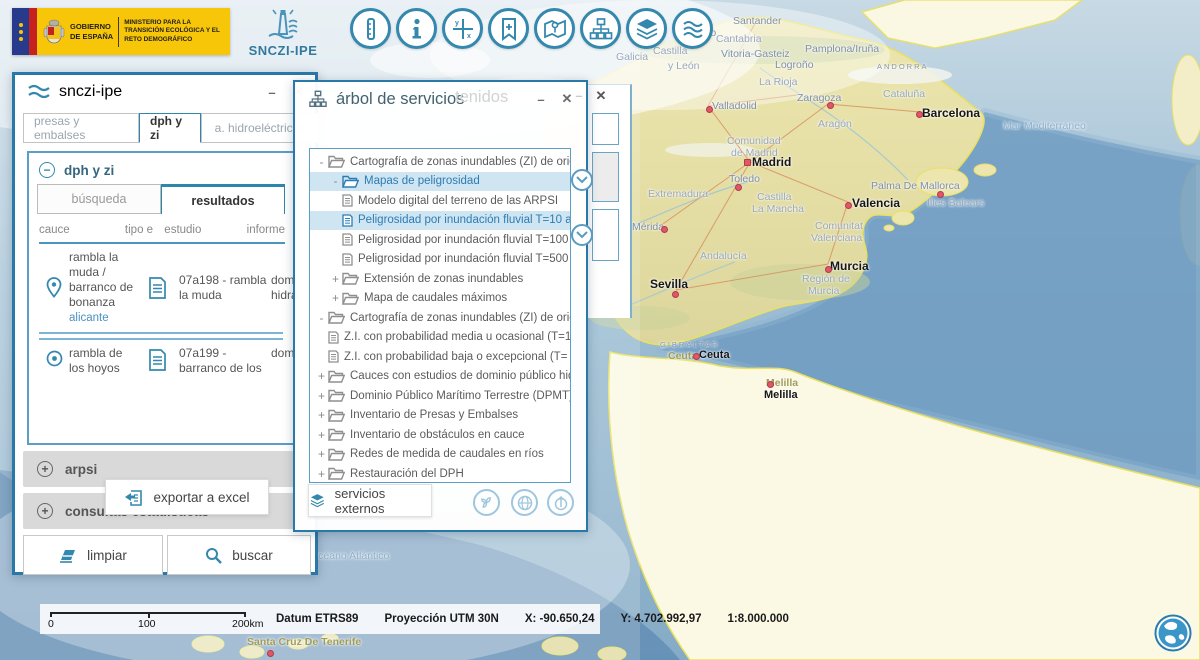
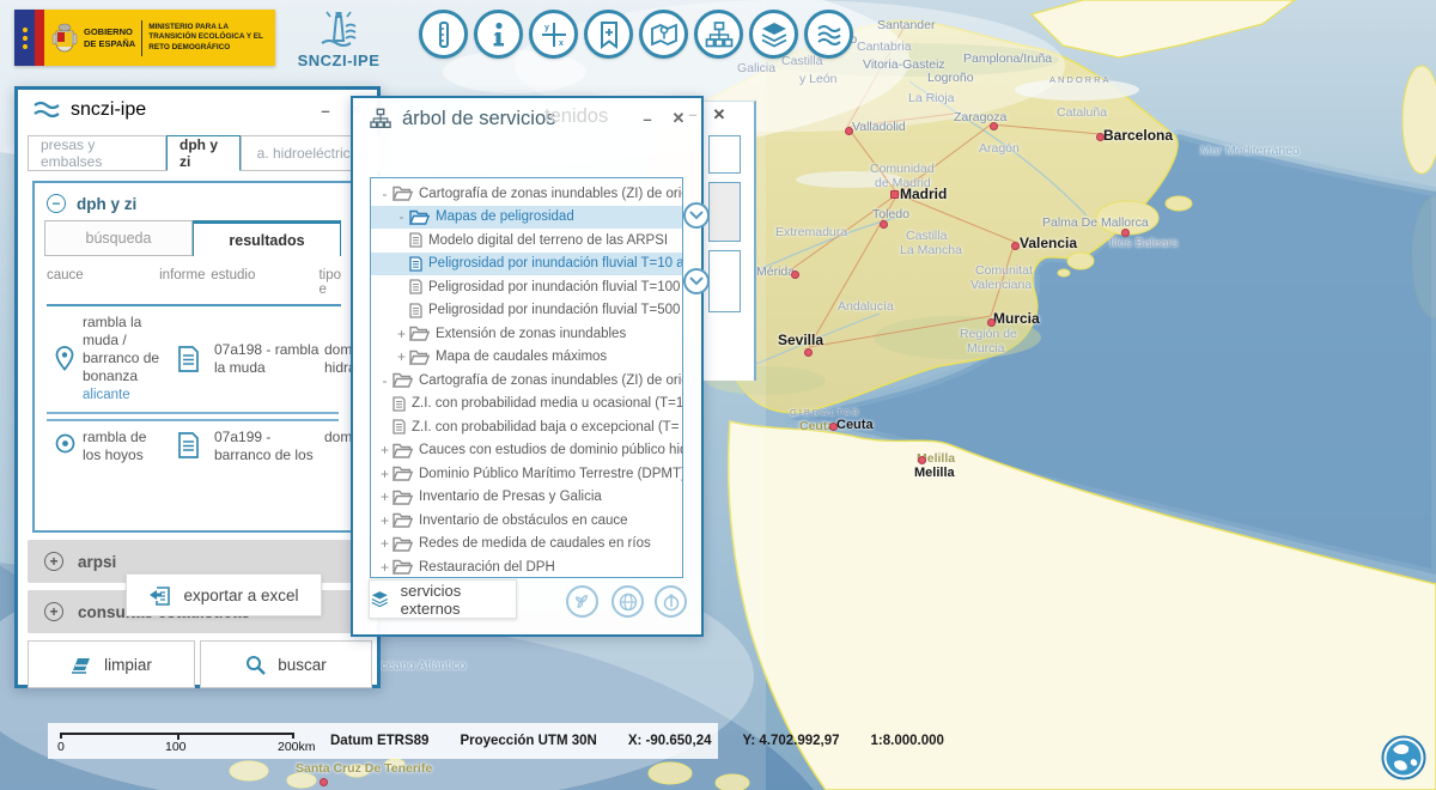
  Santander
  Cantabria
  Galicia
  Castilla
  y León
  Vitoria-Gasteiz
  Pamplona/Iruña
  Logroño
  La Rioja
  ANDORRA
  Zaragoza
  Cataluña
  Aragón
  Valladolid
  Barcelona
  Mar Mediterráneo
  Comunidad
  de Madrid
  Madrid
  Toledo
  Extremadura
  Castilla
  La Mancha
  Palma De Mallorca
  Valencia
  Illes Balears
  Mérid
  Comunitat
  Valenciana
  Andalucía
  Murcia
  Región de
  Murcia
  Sevilla
  GIBRALTAR
  Ceut
  Ceuta
  elilla
  Melilla
  céano Atlántico
  Santa Cruz De Tenerife
  GOBIERNO
  DE ESPAÑA
  SNCZI-IPE
  tenidos
  –
  ✕
  snczi-ipe
  –
  presas y embalses
  dph y zi
  a. hidroeléctric
  −
  dph y zi
  búsqueda
  resultados
  cauce
- tipo e
+ informe
  estudio
- informe
+ tipo e
  rambla la muda / barranco de bonanza
  alicante
  07a198 - rambla la muda
  dom hidr
  rambla de los hoyos
  07a199 - barranco de los
  dom
  exportar a excel
  +
  arpsi
  +
  limpiar
  buscar
  árbol de servicios
  –
  ✕
  -
  Cartografía de zonas inundables (ZI) de ori
  -
  Mapas de peligrosidad
  Modelo digital del terreno de las ARPSI
  Peligrosidad por inundación fluvial T=10 a
  Peligrosidad por inundación fluvial T=100
  Peligrosidad por inundación fluvial T=500
  +
  Extensión de zonas inundables
  +
  Mapa de caudales máximos
  -
  Cartografía de zonas inundables (ZI) de ori
  Z.I. con probabilidad media u ocasional (T=1
  Z.I. con probabilidad baja o excepcional (T=
  +
  Cauces con estudios de dominio público hi
  +
  Dominio Público Marítimo Terrestre (DPMT
  +
- Inventario de Presas y Embalses
+ Inventario de Presas y Galicia
  +
  Inventario de obstáculos en cauce
  +
  Redes de medida de caudales en ríos
  +
  Restauración del DPH
  servicios externos
  0
  100
  200km
  Datum ETRS89
  Proyección UTM 30N
  X: -90.650,24
  Y: 4.702.992,97
  1:8.000.000
